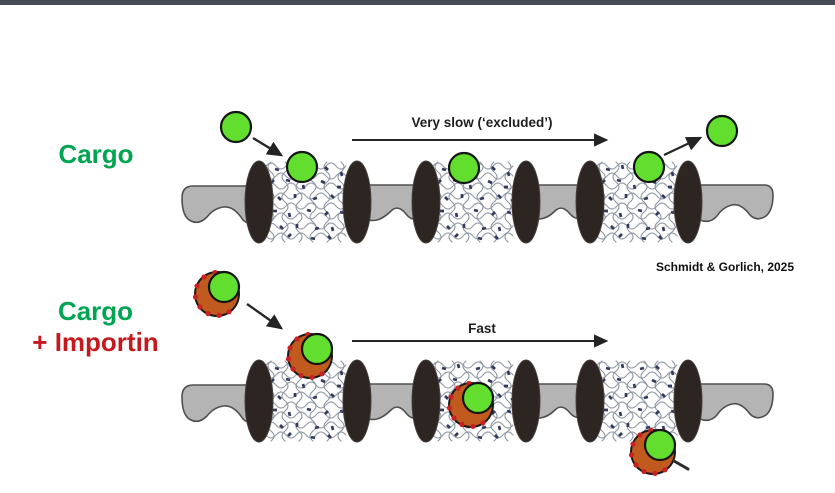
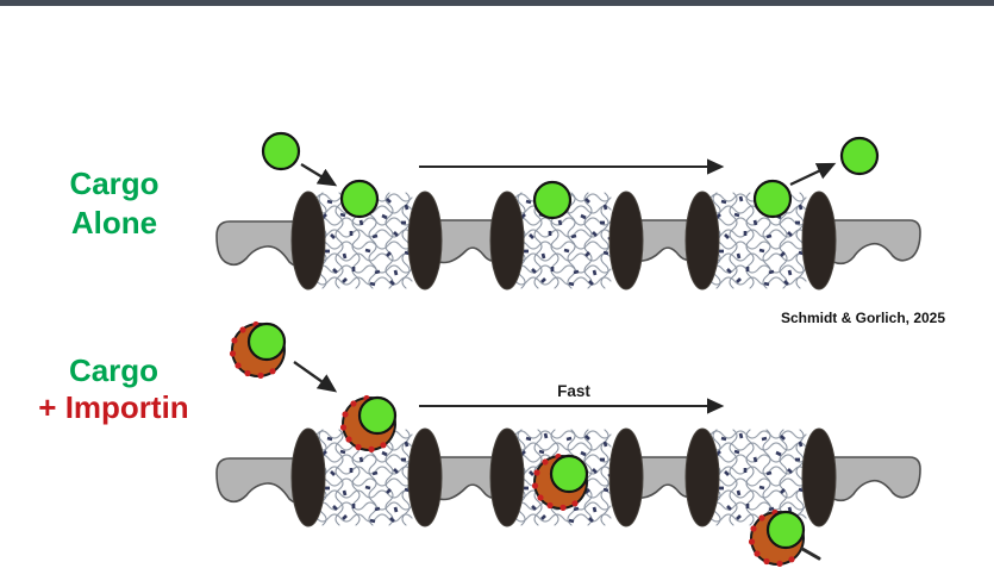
  Cargo
+ Alone
  Cargo
  + Importin
- Very slow (‘excluded’)
  Fast
  Schmidt & Gorlich, 2025
